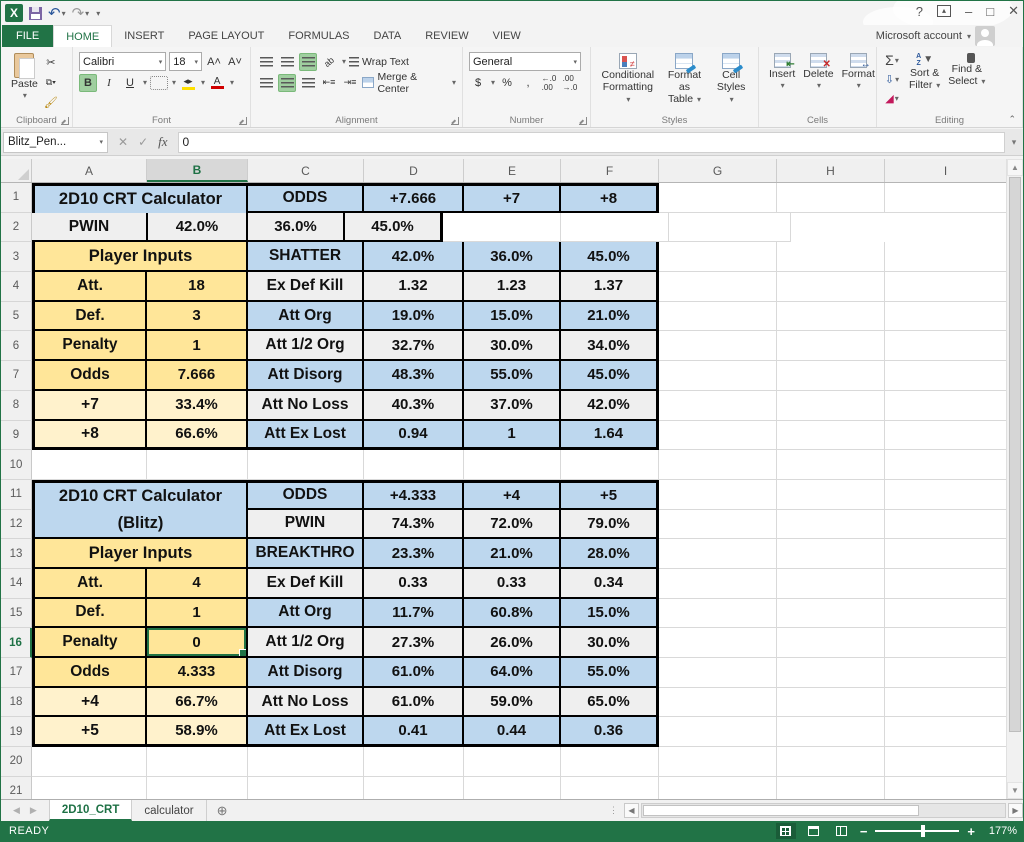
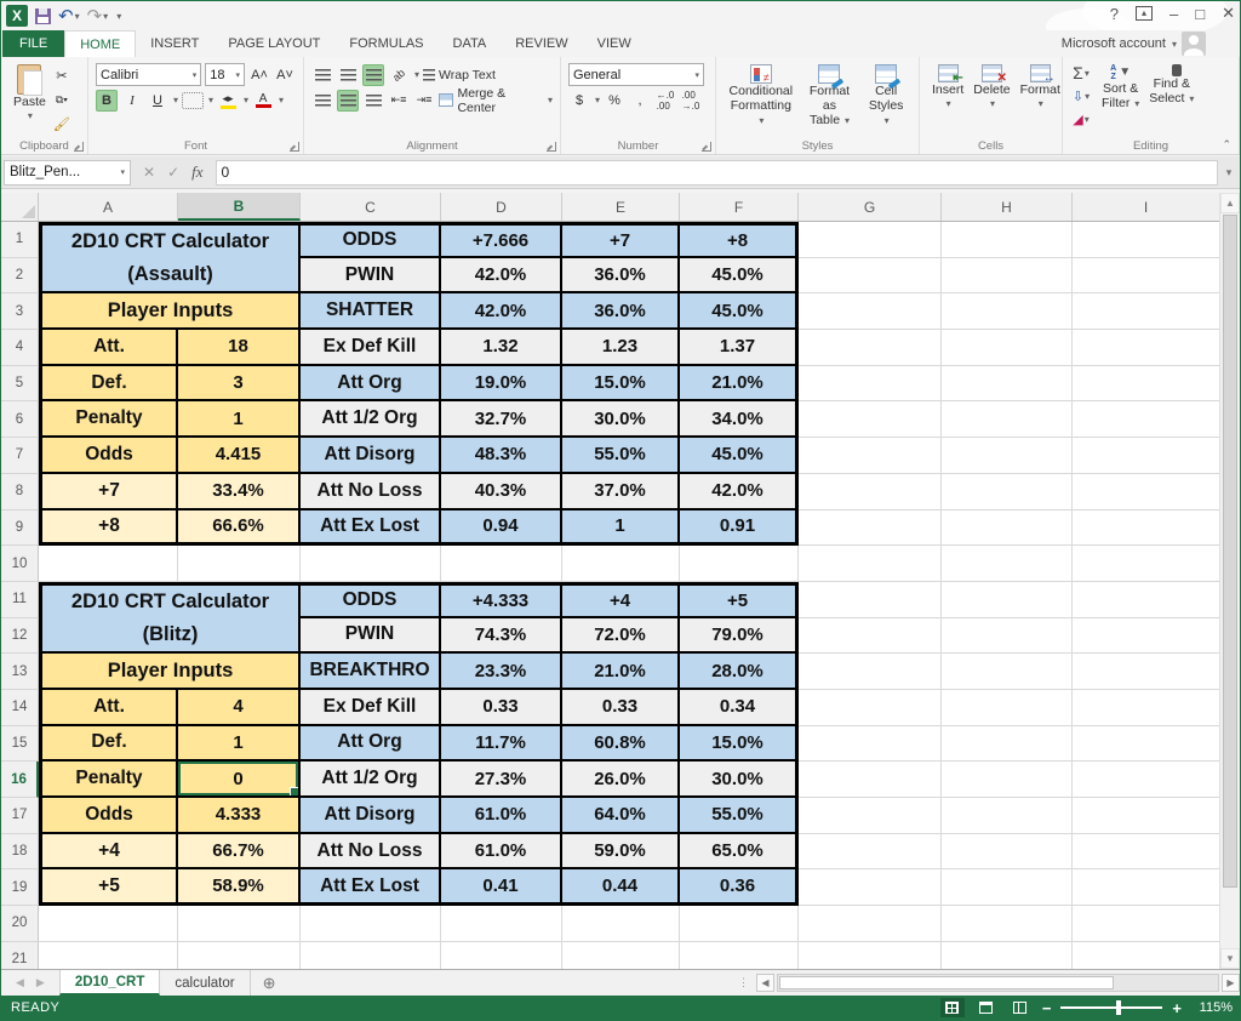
  X
  ↶
  ▾
  ↷
  ▾
  ▾
  ?
  ▴
  –
  □
  ✕
  FILE
  HOME
  INSERT
  PAGE LAYOUT
  FORMULAS
  DATA
  REVIEW
  VIEW
  Microsoft account
  ▾
  Paste
  ▾
  ✂
  ⧉▾
  🖌
  Clipboard
  Calibri
  18
  A˄
  A˅
  B
  I
  U
  ▾
  ▾
  ◂▸
  ▾
  A
  ▾
  Font
  ▾
  Wrap Text
  ⇤≡
  ⇥≡
  Merge & Center
  ▾
  Alignment
  General
  $
  ▾
  %
  ,
  ←.0
  .00
  .00
  →.0
  Number
  Conditional
  Formatting ▾
  Format as
  Table ▾
  Cell
  Styles ▾
  Styles
  ⇤
  Insert
  ▾
  ✕
  Delete
  ▾
  ↔
  Format
  ▾
  Cells
  Σ
  ▾
  ⇩
  ▾
  ◢
  ▾
  ▼
  Sort &
  Filter ▾
  Find &
  Select ▾
  Editing
  ⌃
  Blitz_Pen...
  ✕
  ✓
  fx
  0
  ▾
  A
  B
  C
  D
  E
  F
  G
  H
  I
  1
  2D10 CRT Calculator
  ODDS
  +7.666
  +7
  +8
  2
+ (Assault)
  PWIN
  42.0%
  36.0%
  45.0%
  3
  Player Inputs
  SHATTER
  42.0%
  36.0%
  45.0%
  4
  Att.
  18
  Ex Def Kill
  1.32
  1.23
  1.37
  5
  Def.
  3
  Att Org
  19.0%
  15.0%
  21.0%
  6
  Penalty
  1
  Att 1/2 Org
  32.7%
  30.0%
  34.0%
  7
  Odds
- 7.666
+ 4.415
  Att Disorg
  48.3%
  55.0%
  45.0%
  8
  +7
  33.4%
  Att No Loss
  40.3%
  37.0%
  42.0%
  9
  +8
  66.6%
  Att Ex Lost
  0.94
  1
- 1.64
+ 0.91
  10
  11
  2D10 CRT Calculator
  ODDS
  +4.333
  +4
  +5
  12
  (Blitz)
  PWIN
  74.3%
  72.0%
  79.0%
  13
  Player Inputs
  BREAKTHRO
  23.3%
  21.0%
  28.0%
  14
  Att.
  4
  Ex Def Kill
  0.33
  0.33
  0.34
  15
  Def.
  1
  Att Org
  11.7%
  60.8%
  15.0%
  16
  Penalty
  0
  Att 1/2 Org
  27.3%
  26.0%
  30.0%
  17
  Odds
  4.333
  Att Disorg
  61.0%
  64.0%
  55.0%
  18
  +4
  66.7%
  Att No Loss
  61.0%
  59.0%
  65.0%
  19
  +5
  58.9%
  Att Ex Lost
  0.41
  0.44
  0.36
  20
  21
  ▲
  ▼
  ◀
  ▶
  2D10_CRT
  calculator
  ⊕
  ⋮
  ◀
  ▶
  READY
  −
  +
- 177%
+ 115%
